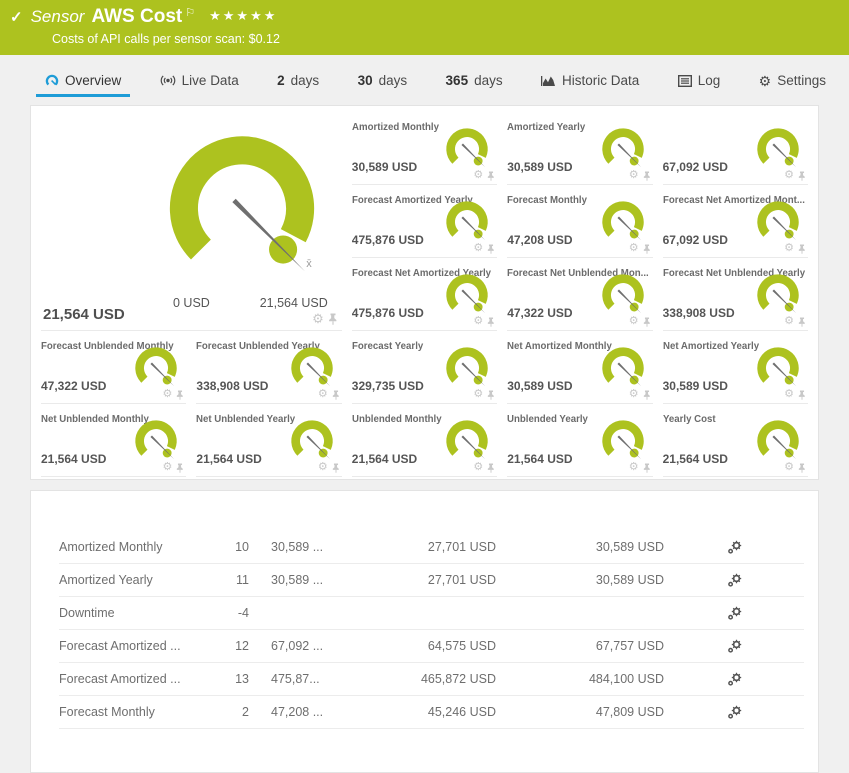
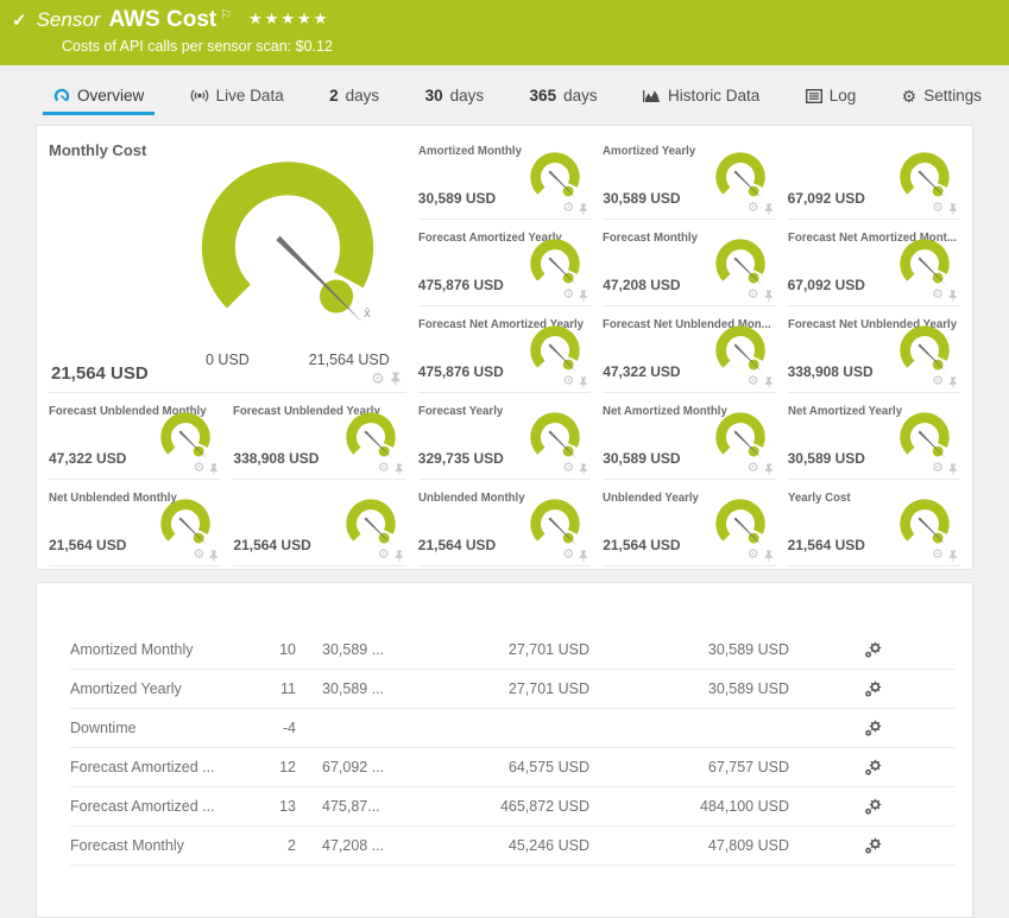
  ✓
  Sensor
  AWS Cost
  ⚐
  ★★★★★
  Costs of API calls per sensor scan: $0.12
  Overview
  Live Data
  2
  days
  30
  days
  365
  days
  Historic Data
  Log
  ⚙
  Settings
+ Monthly Cost
  x̄
  0 USD
  21,564 USD
  21,564 USD
  ⚙
  Amortized Monthly
  30,589 USD
  ⚙
  Amortized Yearly
  30,589 USD
  ⚙
  67,092 USD
  ⚙
  Forecast Amortized Yearly
  475,876 USD
  ⚙
  Forecast Monthly
  47,208 USD
  ⚙
  Forecast Net Amortized Mont
  67,092 USD
  ⚙
  Forecast Net Amortized Yearl
  475,876 USD
  ⚙
  Forecast Net Unblended Mon
  47,322 USD
  ⚙
  Forecast Net Unblended Year
  338,908 USD
  ⚙
  Forecast Unblended Monthly
  47,322 USD
  ⚙
  Forecast Unblended Yearly
  338,908 USD
  ⚙
  Forecast Yearly
  329,735 USD
  ⚙
  Net Amortized Monthly
  30,589 USD
  ⚙
  Net Amortized Yearly
  30,589 USD
  ⚙
  Net Unblended Monthly
  21,564 USD
  ⚙
- Net Unblended Yearly
  21,564 USD
  ⚙
  Unblended Monthly
  21,564 USD
  ⚙
  Unblended Yearly
  21,564 USD
  ⚙
  Yearly Cost
  21,564 USD
  ⚙
  Amortized Monthly
  10
  30,589 ...
  27,701 USD
  30,589 USD
  Amortized Yearly
  11
  30,589 ...
  27,701 USD
  30,589 USD
  Downtime
  -4
  Forecast Amortized ...
  12
  67,092 ...
  64,575 USD
  67,757 USD
  Forecast Amortized ...
  13
  475,87...
  465,872 USD
  484,100 USD
  Forecast Monthly
  2
  47,208 ...
  45,246 USD
  47,809 USD
